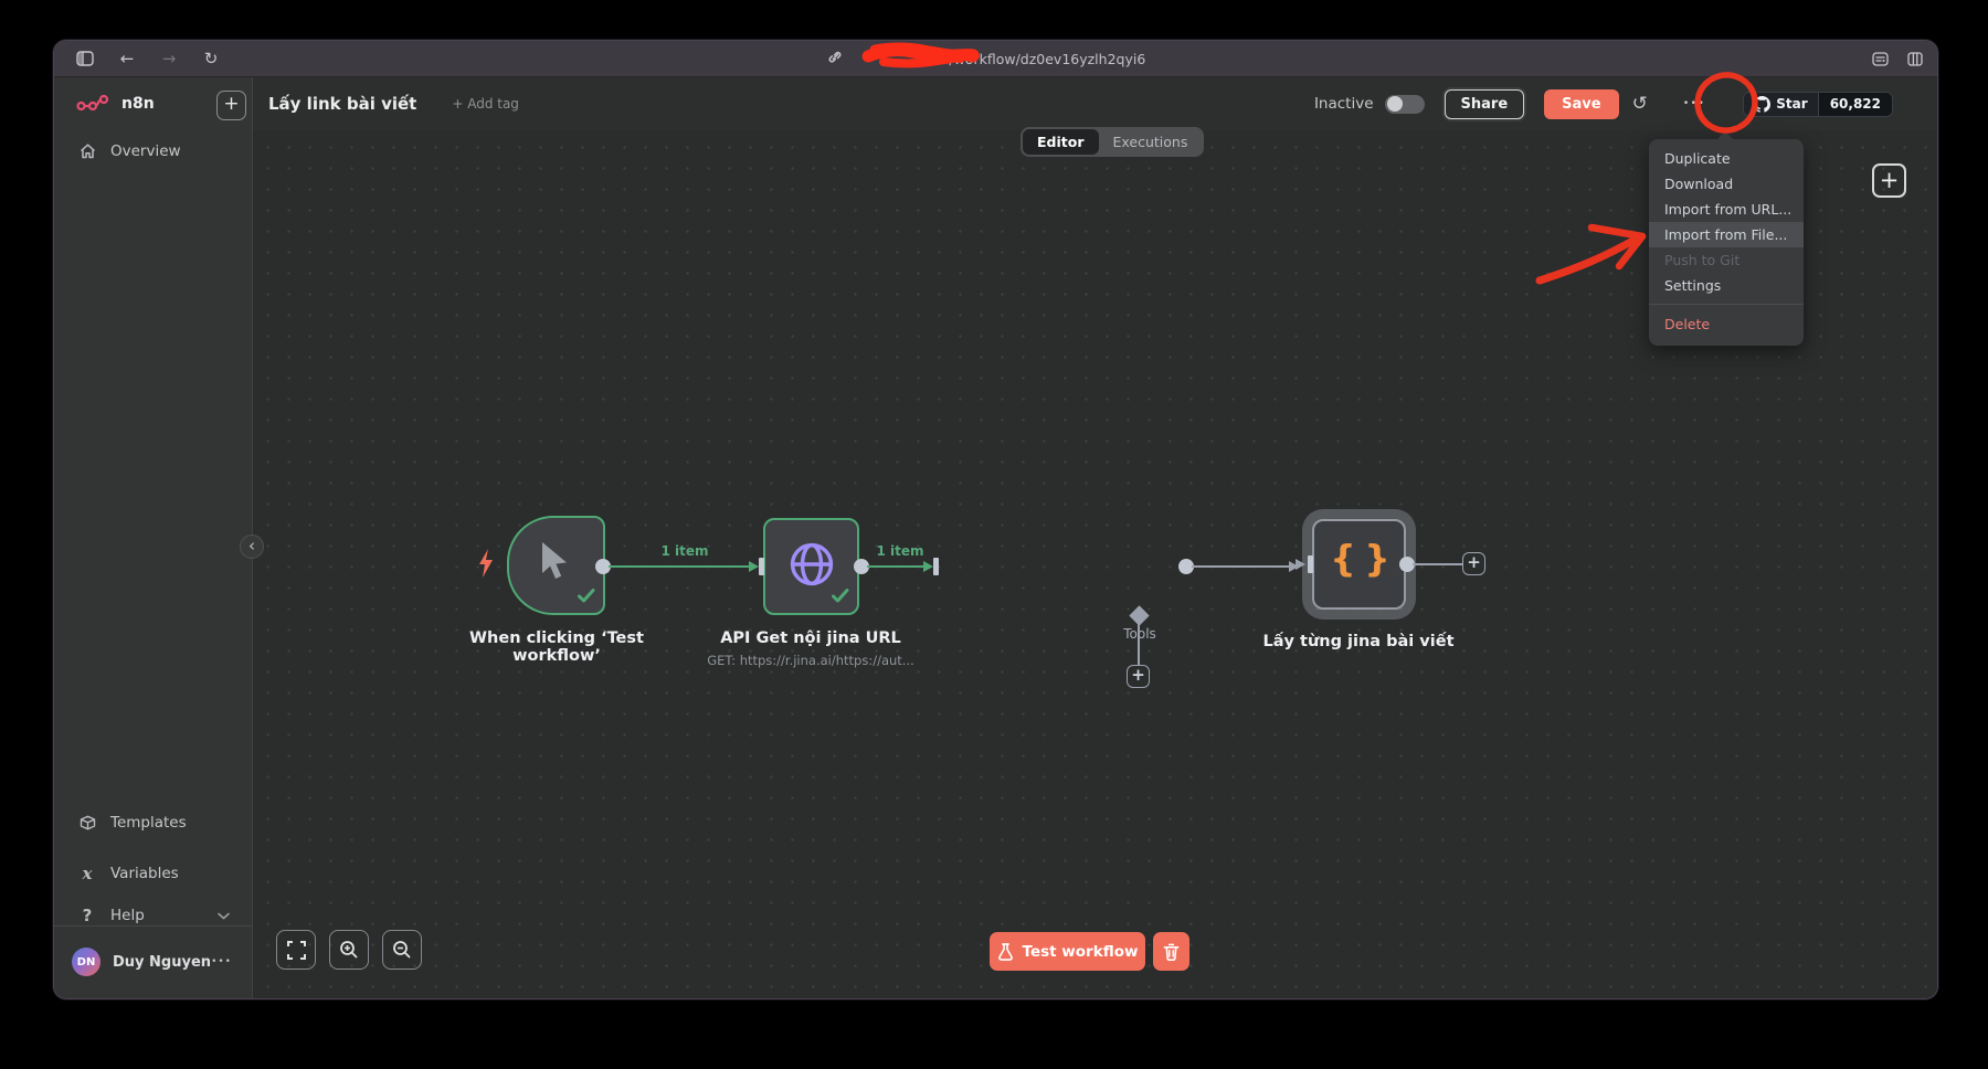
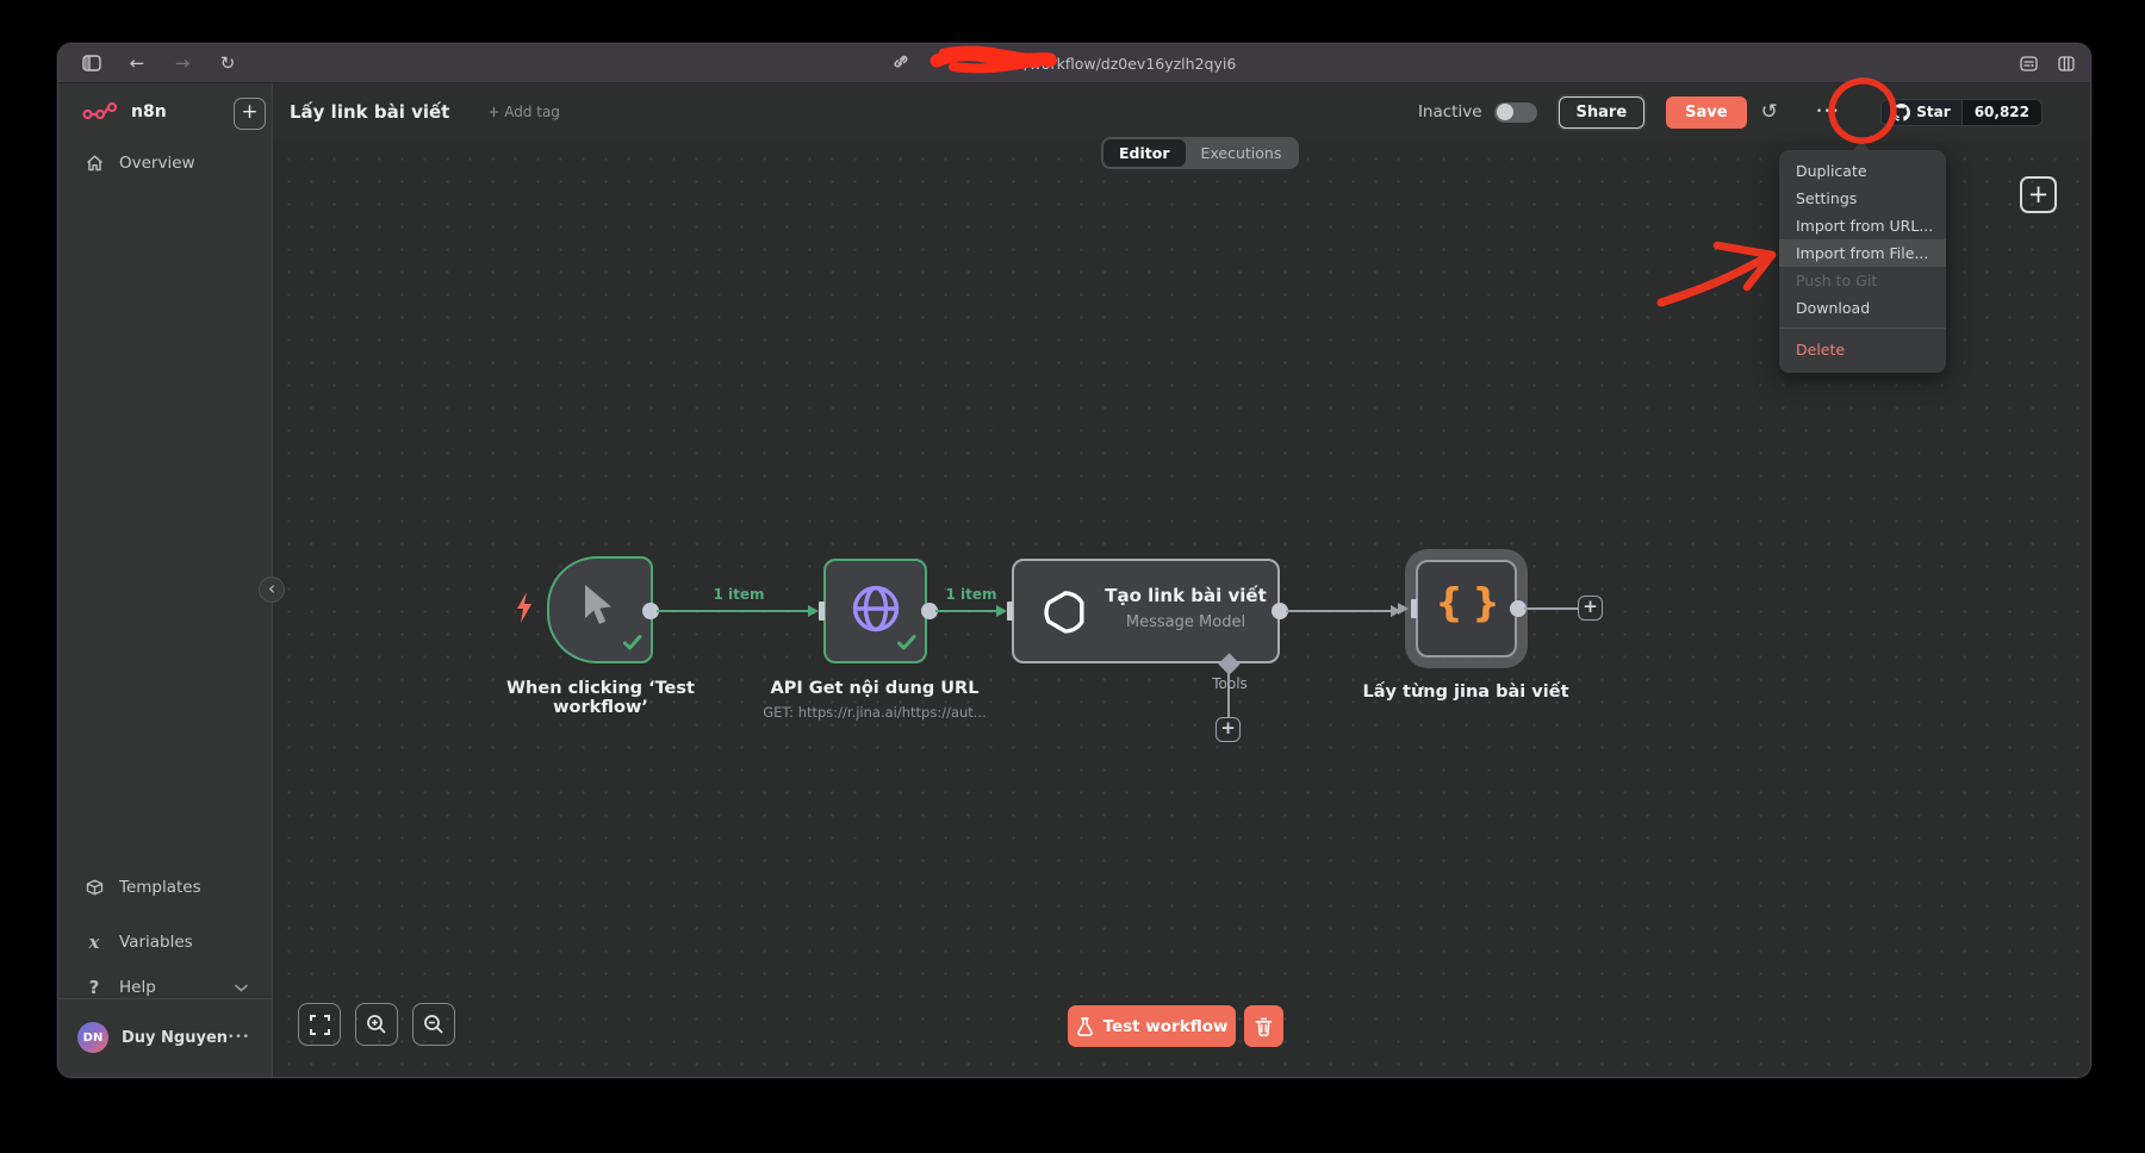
  ←
  →
  ↻
  kflow/dz0ev16yzlh2qyi6
  n8n
  +
  Overview
  Templates
  x
  Variables
  ?
  Help
  DN
  Duy Nguyen
  •••
  Lấy link bài viết
  + Add tag
  Inactive
  Share
  Save
  ↺
  •••
  Star
  60,822
  Editor
  Executions
  +
  When clicking ‘Test workflow’
  1 item
- API Get nội jina URL
+ API Get nội dung URL
  GET: https://r.jina.ai/https://aut...
  1 item
+ Tạo link bài viết
+ Message Model
  Tools
  +
  { }
  +
  Lấy từng jina bài viết
  Test workflow
  ‹
  Duplicate
- Download
+ Settings
  Import from URL...
  Import from File...
  Push to Git
- Settings
+ Download
  Delete
